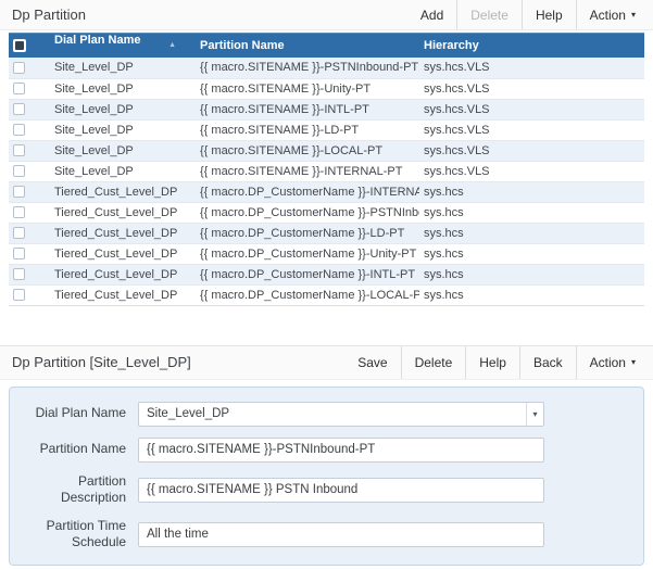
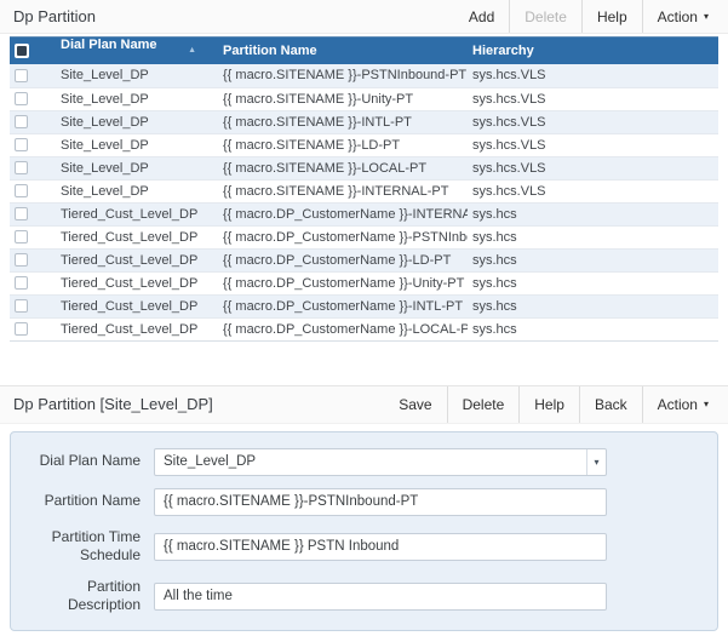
  Dp Partition
  Add
  Delete
  Help
  Action
  ▾
  	Dial Plan Name	Partition Name	Hierarchy
  	Site_Level_DP	{{ macro.SITENAME }}-PSTNInbound-PT	sys.hcs.VLS
  	Site_Level_DP	{{ macro.SITENAME }}-Unity-PT	sys.hcs.VLS
  	Site_Level_DP	{{ macro.SITENAME }}-INTL-PT	sys.hcs.VLS
  	Site_Level_DP	{{ macro.SITENAME }}-LD-PT	sys.hcs.VLS
  	Site_Level_DP	{{ macro.SITENAME }}-LOCAL-PT	sys.hcs.VLS
  	Site_Level_DP	{{ macro.SITENAME }}-INTERNAL-PT	sys.hcs.VLS
  	Tiered_Cust_Level_DP	{{ macro.DP_CustomerName }}-INTERNA	sys.hcs
  	Tiered_Cust_Level_DP	{{ macro.DP_CustomerName }}-PSTNInb	sys.hcs
  	Tiered_Cust_Level_DP	{{ macro.DP_CustomerName }}-LD-PT	sys.hcs
  	Tiered_Cust_Level_DP	{{ macro.DP_CustomerName }}-Unity-PT	sys.hcs
  	Tiered_Cust_Level_DP	{{ macro.DP_CustomerName }}-INTL-PT	sys.hcs
  	Tiered_Cust_Level_DP	{{ macro.DP_CustomerName }}-LOCAL-P	sys.hcs
  Dp Partition [Site_Level_DP]
  Save
  Delete
  Help
  Back
  Action
  ▾
  Dial Plan Name
  Site_Level_DP
  ▾
  Partition Name
  {{ macro.SITENAME }}-PSTNInbound-PT
- Partition Description
+ Partition Time Schedule
  {{ macro.SITENAME }} PSTN Inbound
- Partition Time Schedule
+ Partition Description
  All the time
